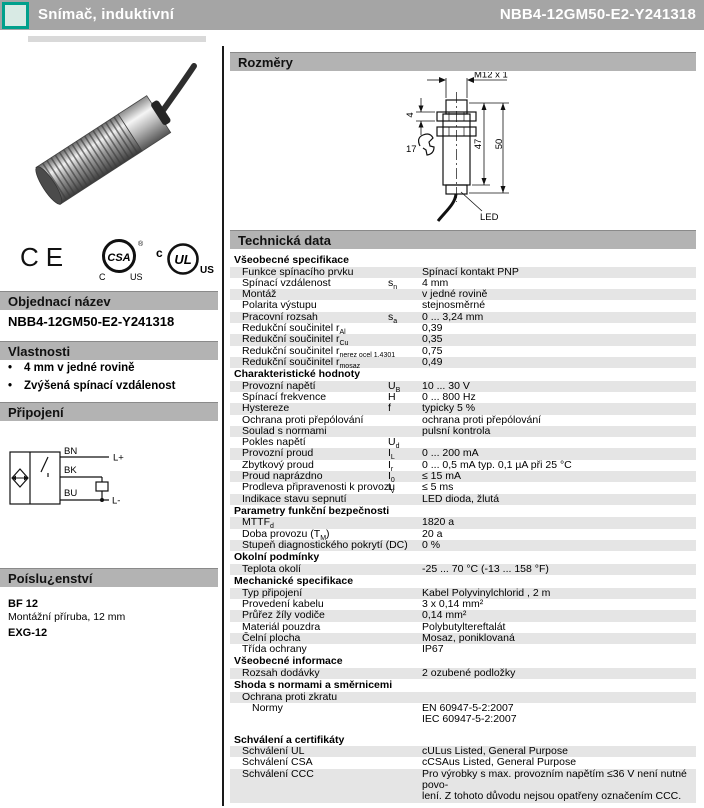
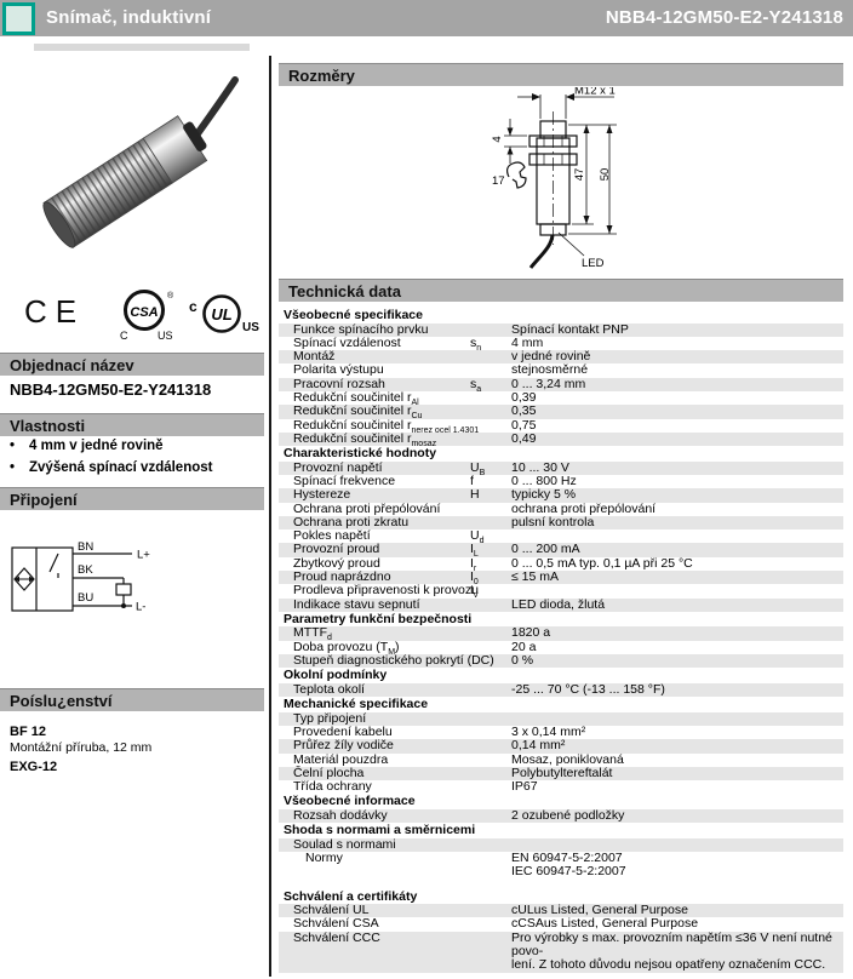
  Snímač, induktivní
  NBB4-12GM50-E2-Y241318
  CE
  CSA
  C
  US
  c
  UL
  US
  Objednací název
  NBB4-12GM50-E2-Y241318
  Vlastnosti
  •
  4 mm v jedné rovině
  •
  Zvýšená spínací vzdálenost
  Připojení
  BN
  BK
  BU
  L+
  L-
  Poíslu¿enství
  BF 12
  Montážní příruba, 12 mm
  EXG-12
  Rozměry
  M12 x 1
  17
  LED
  Technická data
  Všeobecné specifikace
  Funkce spínacího prvku
  Spínací kontakt PNP
  Spínací vzdálenost
  4 mm
  Montáž
  v jedné rovině
  Polarita výstupu
  stejnosměrné
  Pracovní rozsah
  0 ... 3,24 mm
  Redukční součinitel r
  0,39
  Redukční součinitel r
  0,35
  0,75
  Redukční součinitel r
  0,49
  Charakteristické hodnoty
  Provozní napětí
  10 ... 30 V
  Spínací frekvence
- H
+ f
  0 ... 800 Hz
  Hystereze
- f
+ H
  typicky 5 %
  Ochrana proti přepólování
  ochrana proti přepólování
- Soulad s normami
+ Ochrana proti zkratu
  pulsní kontrola
  Pokles napětí
  Provozní proud
  0 ... 200 mA
  Zbytkový proud
  0 ... 0,5 mA typ. 0,1 µA při 25 °C
  Proud naprázdno
  ≤ 15 mA
  Prodleva připravenosti k provozu
- ≤ 5 ms
  Indikace stavu sepnutí
  LED dioda, žlutá
  Parametry funkční bezpečnosti
  MTTF
  1820 a
  Doba provozu (T )
  20 a
  Stupeň diagnostického pokrytí (D
  0 %
  Okolní podmínky
  Teplota okolí
  -25 ... 70 °C (-13 ... 158 °F)
  Mechanické specifikace
  Typ připojení
- Kabel Polyvinylchlorid , 2 m
  Provedení kabelu
  3 x 0,14 mm²
  Průřez žíly vodiče
  0,14 mm²
  Materiál pouzdra
- Polybutyltereftalát
+ Mosaz, poniklovaná
  Čelní plocha
- Mosaz, poniklovaná
+ Polybutyltereftalát
  Třída ochrany
  IP67
  Všeobecné informace
  Rozsah dodávky
  2 ozubené podložky
  Shoda s normami a směrnicemi
- Ochrana proti zkratu
+ Soulad s normami
  Normy
  EN 60947-5-2:2007
  IEC 60947-5-2:2007
  Schválení a certifikáty
  Schválení UL
  cULus Listed, General Purpose
  Schválení CSA
  cCSAus Listed, General Purpose
  Schválení CCC
  Pro výrobky s max. provozním napětím ≤36 V není nutné povo-
  lení. Z tohoto důvodu nejsou opatřeny označením CCC.
